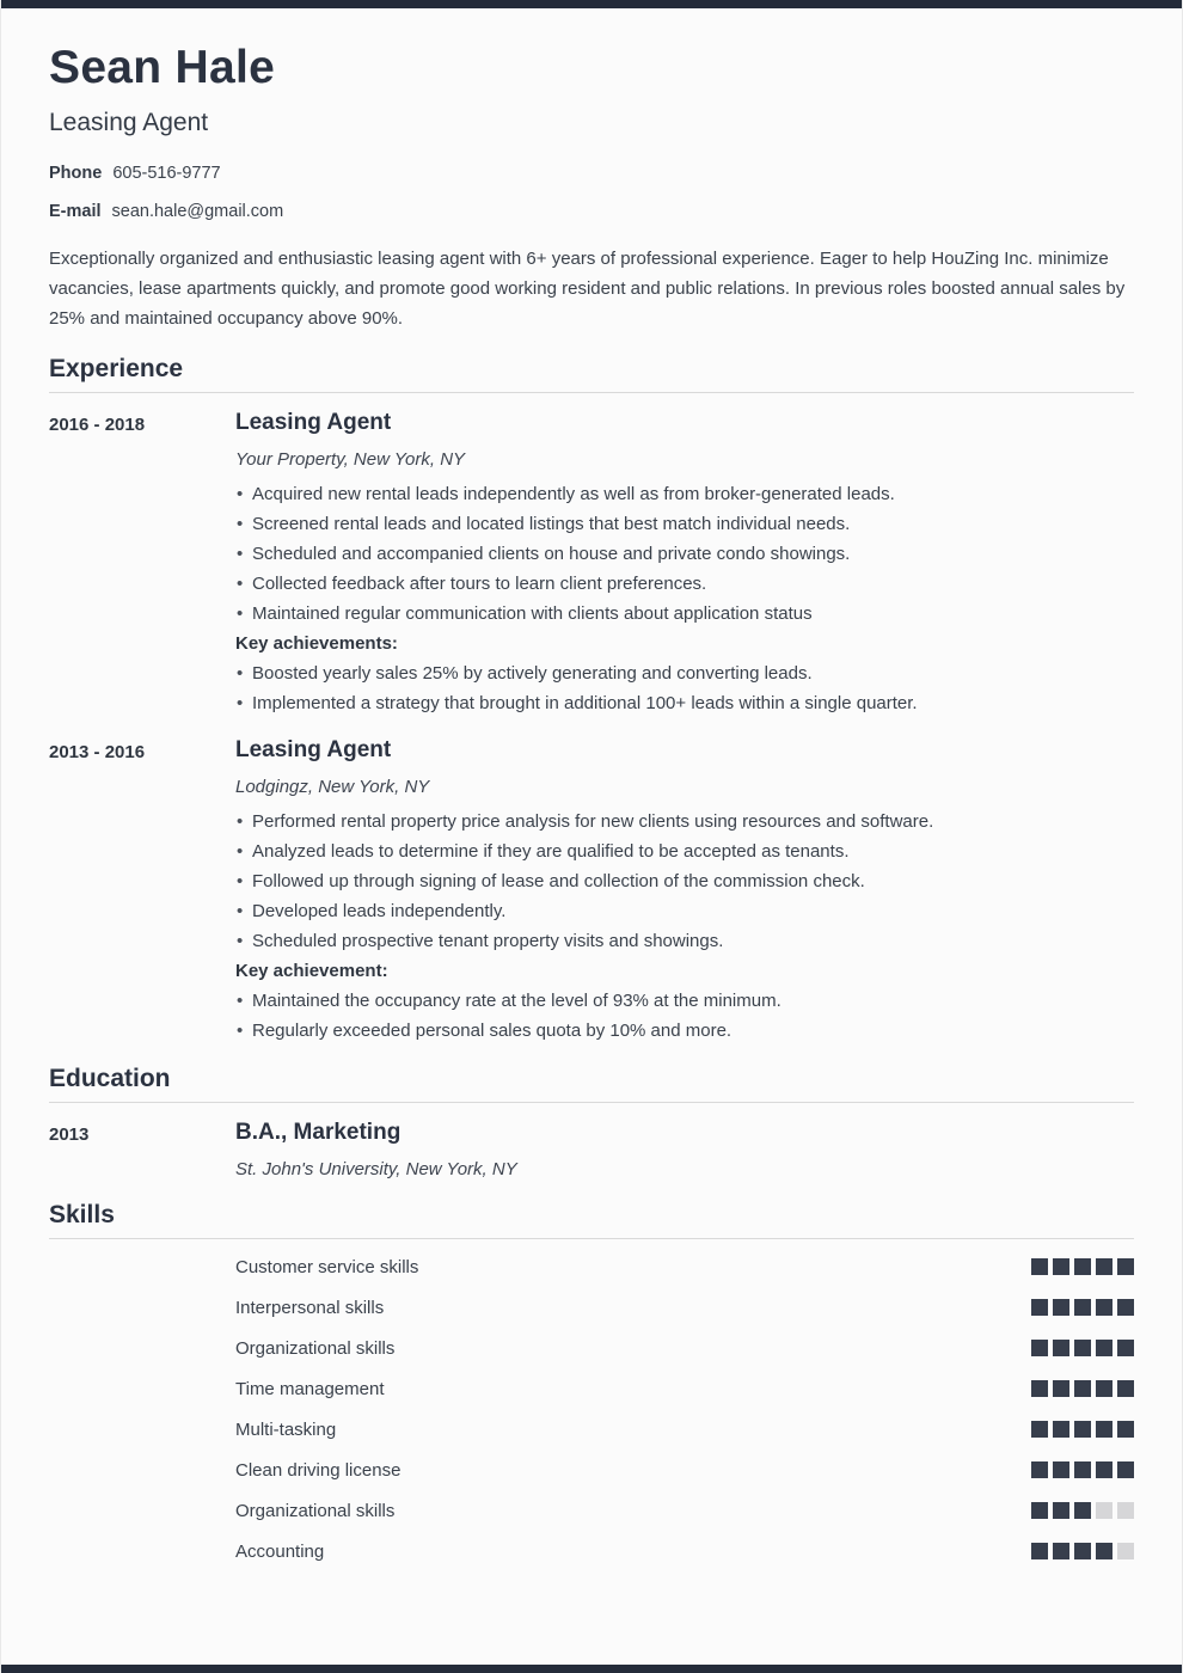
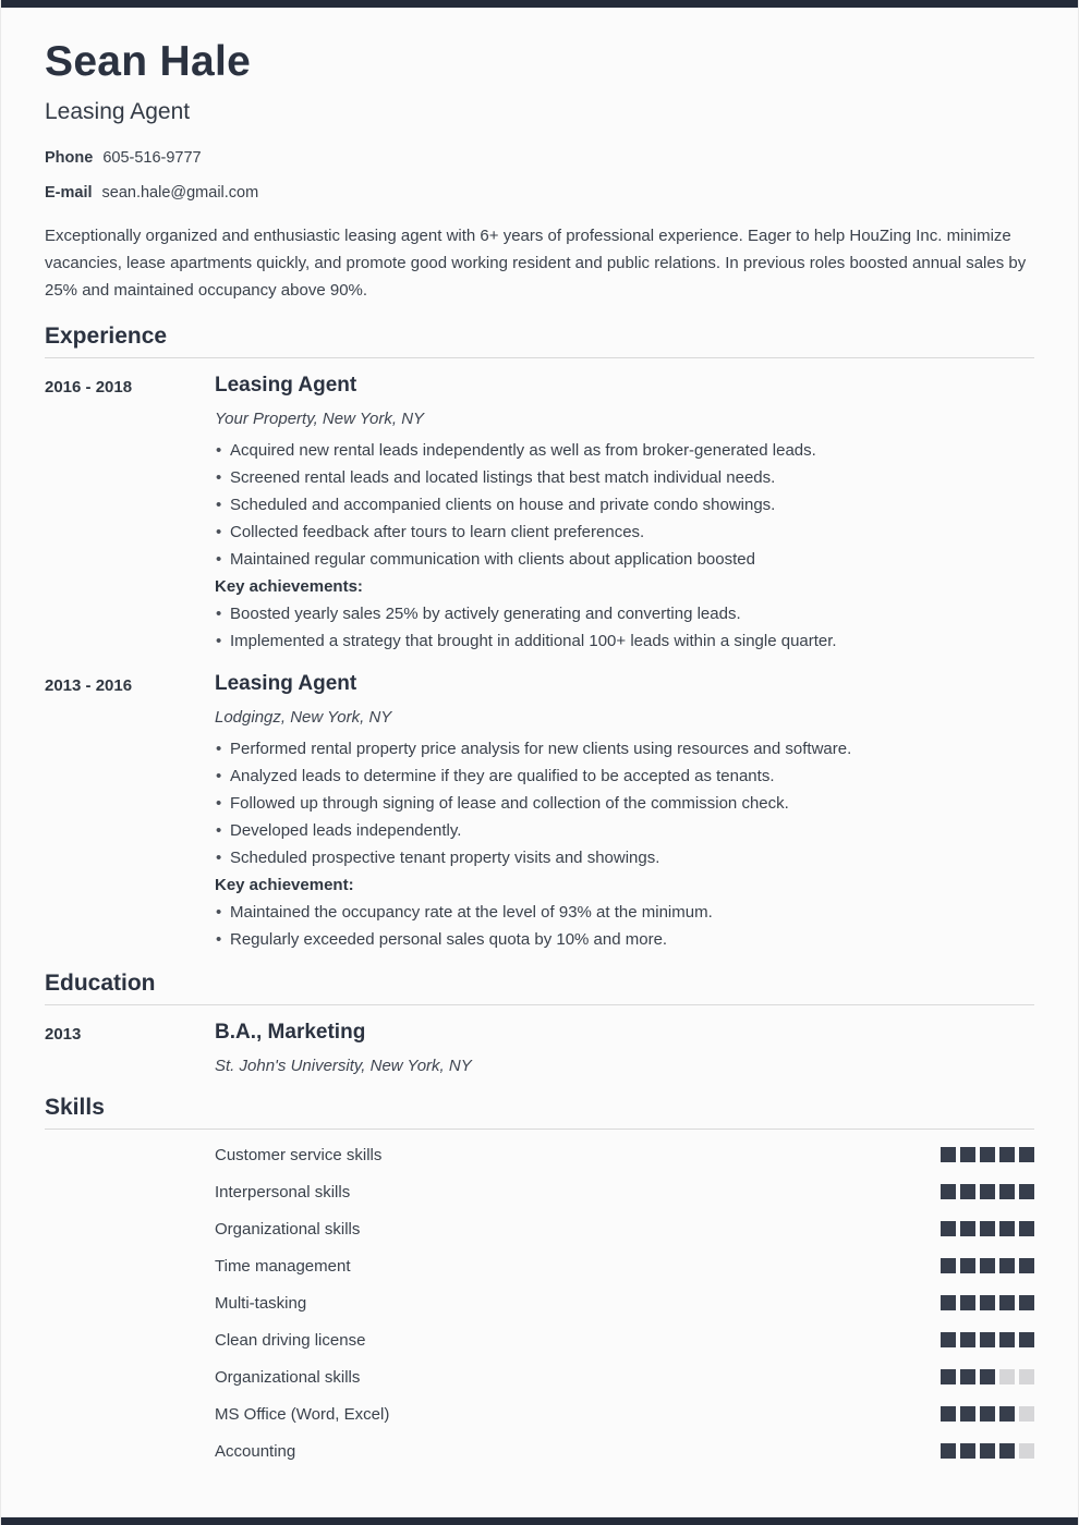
  Sean Hale
  Leasing Agent
  Phone 605-516-9777
  E-mail sean.hale@gmail.com
  Exceptionally organized and enthusiastic leasing agent with 6+ years of professional experience. Eager to help HouZing Inc. minimize vacancies, lease apartments quickly, and promote good working resident and public relations. In previous roles boosted annual sales by 25% and maintained occupancy above 90%.
  Experience
  2016 - 2018
  Leasing Agent
  Your Property, New York, NY
  Acquired new rental leads independently as well as from broker-generated leads.
  Screened rental leads and located listings that best match individual needs.
  Scheduled and accompanied clients on house and private condo showings.
  Collected feedback after tours to learn client preferences.
- Maintained regular communication with clients about application status
+ Maintained regular communication with clients about application boosted
  Key achievements:
  Boosted yearly sales 25% by actively generating and converting leads.
  Implemented a strategy that brought in additional 100+ leads within a single quarter.
  2013 - 2016
  Leasing Agent
  Lodgingz, New York, NY
  Performed rental property price analysis for new clients using resources and software.
  Analyzed leads to determine if they are qualified to be accepted as tenants.
  Followed up through signing of lease and collection of the commission check.
  Developed leads independently.
  Scheduled prospective tenant property visits and showings.
  Key achievement:
  Maintained the occupancy rate at the level of 93% at the minimum.
  Regularly exceeded personal sales quota by 10% and more.
  Education
  2013
  B.A., Marketing
  St. John's University, New York, NY
  Skills
  Customer service skills
  Interpersonal skills
  Organizational skills
  Time management
  Multi-tasking
  Clean driving license
  Organizational skills
+ MS Office (Word, Excel)
  Accounting
